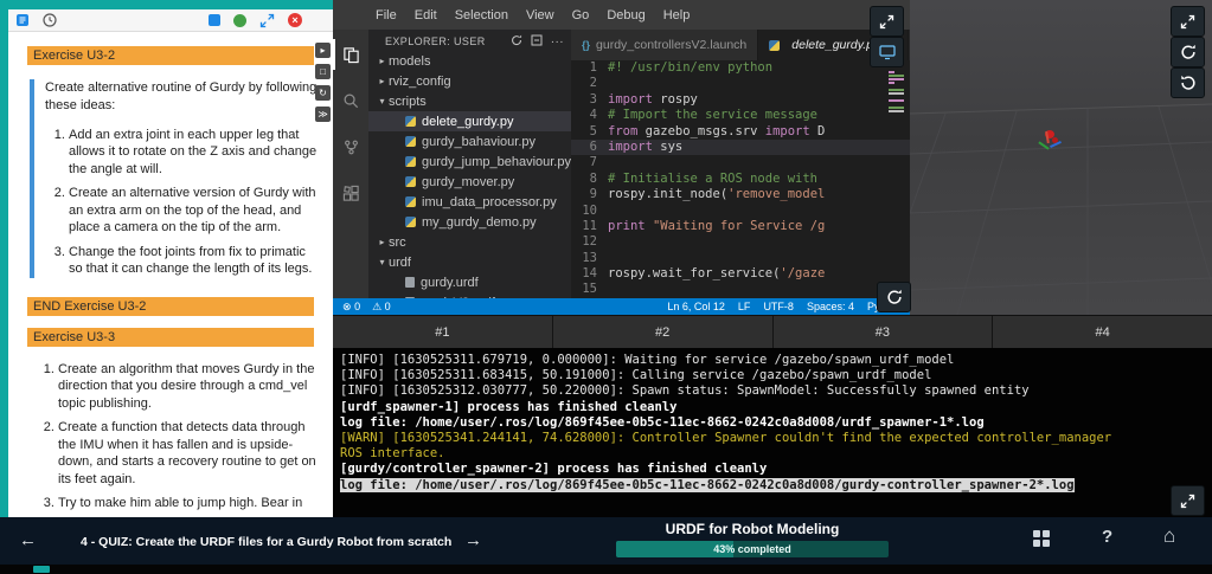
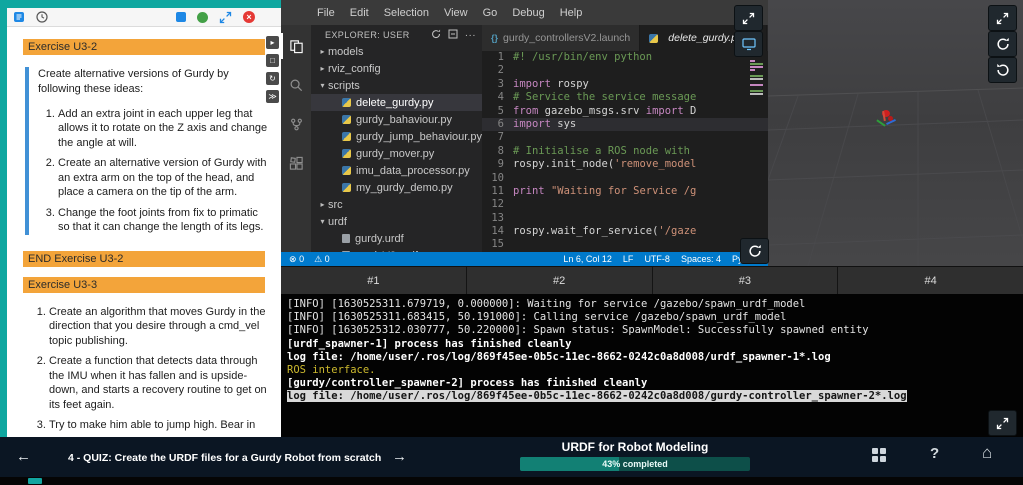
  ×
  Exercise U3-2
- Create alternative routine of Gurdy by following these ideas:
+ Create alternative versions of Gurdy by following these ideas:
  Add an extra joint in each upper leg that allows it to rotate on the Z axis and change the angle at will.
  Create an alternative version of Gurdy with an extra arm on the top of the head, and place a camera on the tip of the arm.
  Change the foot joints from fix to primatic so that it can change the length of its legs.
  END Exercise U3-2
  Exercise U3-3
  Create an algorithm that moves Gurdy in the direction that you desire through a cmd_vel topic publishing.
  Create a function that detects data through the IMU when it has fallen and is upside-down, and starts a recovery routine to get on its feet again.
  Try to make him able to jump high. Bear in
  ▸
  □
  ↻
  ≫
  File
  Edit
  Selection
  View
  Go
  Debug
  Help
  EXPLORER: USER
  ···
  ▸
  models
  ▸
  rviz_config
  ▾
  scripts
  delete_gurdy.py
  gurdy_bahaviour.py
  gurdy_jump_behaviour.py
  gurdy_mover.py
  imu_data_processor.py
  my_gurdy_demo.py
  ▸
  src
  ▾
  urdf
  gurdy.urdf
  {}
  gurdy_controllersV2.launch
  delete_gurdy.
  1
  #! /usr/bin/env python
  2
  3
  import rospy
  4
- # Import the service message
+ # Service the service message
  5
  from gazebo_msgs.srv import D
  6
  import sys
  7
  8
  # Initialise a ROS node with
  9
  rospy.init_node('remove_model
  10
  11
  print "Waiting for Service /g
  12
  13
  14
  rospy.wait_for_service('/gaze
  15
  ⊗ 0
  ⚠ 0
  Ln 6, Col 12
  LF
  UTF-8
  Spaces: 4
  #1
  #2
  #3
  #4
  [INFO] [1630525311.679719, 0.000000]: Waiting for service /gazebo/spawn_urdf_model
  [INFO] [1630525311.683415, 50.191000]: Calling service /gazebo/spawn_urdf_model
  [INFO] [1630525312.030777, 50.220000]: Spawn status: SpawnModel: Successfully spawned entity
  [urdf_spawner-1] process has finished cleanly
  log file: /home/user/.ros/log/869f45ee-0b5c-11ec-8662-0242c0a8d008/urdf_spawner-1*.log
- [WARN] [1630525341.244141, 74.628000]: Controller Spawner couldn't find the expected controller_manager
  ROS interface.
  [gurdy/controller_spawner-2] process has finished cleanly
  log file: /home/user/.ros/log/869f45ee-0b5c-11ec-8662-0242c0a8d008/gurdy-controller_spawner-2*.log
  ←
  4 - QUIZ: Create the URDF files for a Gurdy Robot from scratch
  →
  URDF for Robot Modeling
  43% completed
  ?
  ⌂
